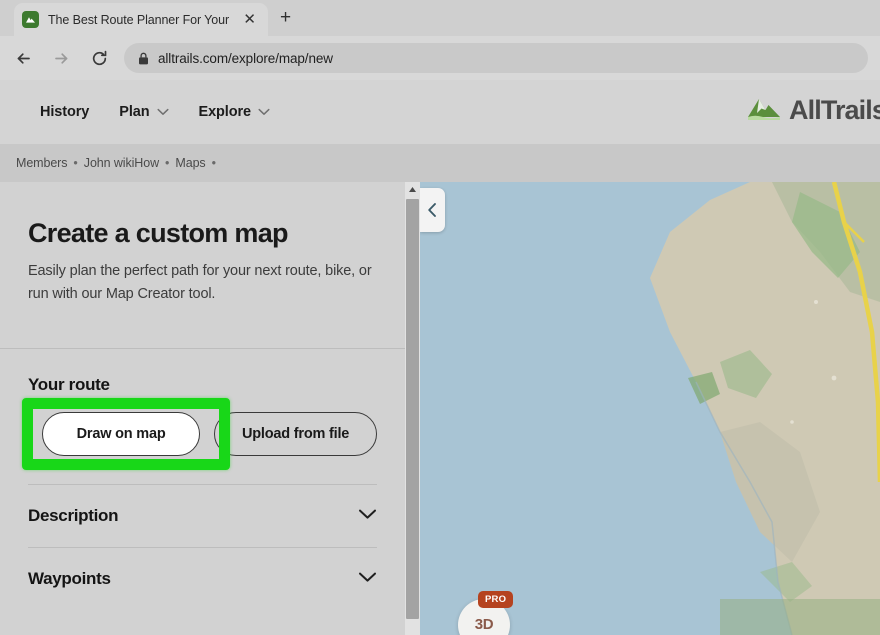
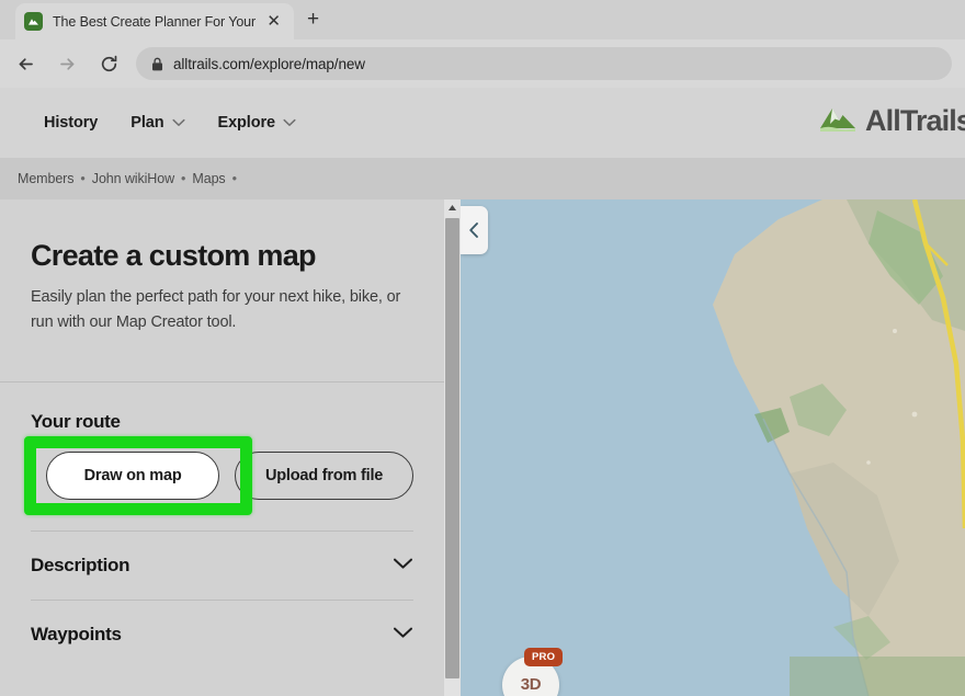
- The Best Route Planner For Your
+ The Best Create Planner For Your
  ✕
  +
  alltrails.com/explore/map/new
  History
  Plan
  Explore
  AllTrails
  Members
  •
  John wikiHow
  •
  Maps
  •
  Create a custom map
- Easily plan the perfect path for your next route, bike, or run with our Map Creator tool.
+ Easily plan the perfect path for your next hike, bike, or run with our Map Creator tool.
  Your route
  Draw on map
  Upload from file
  Description
  Waypoints
  3D
  PRO
